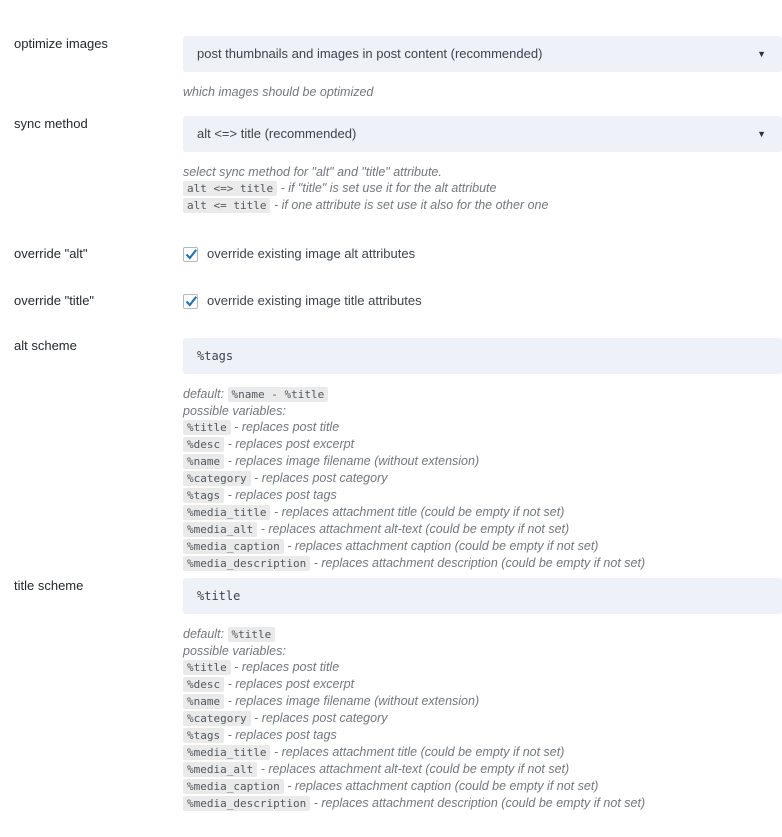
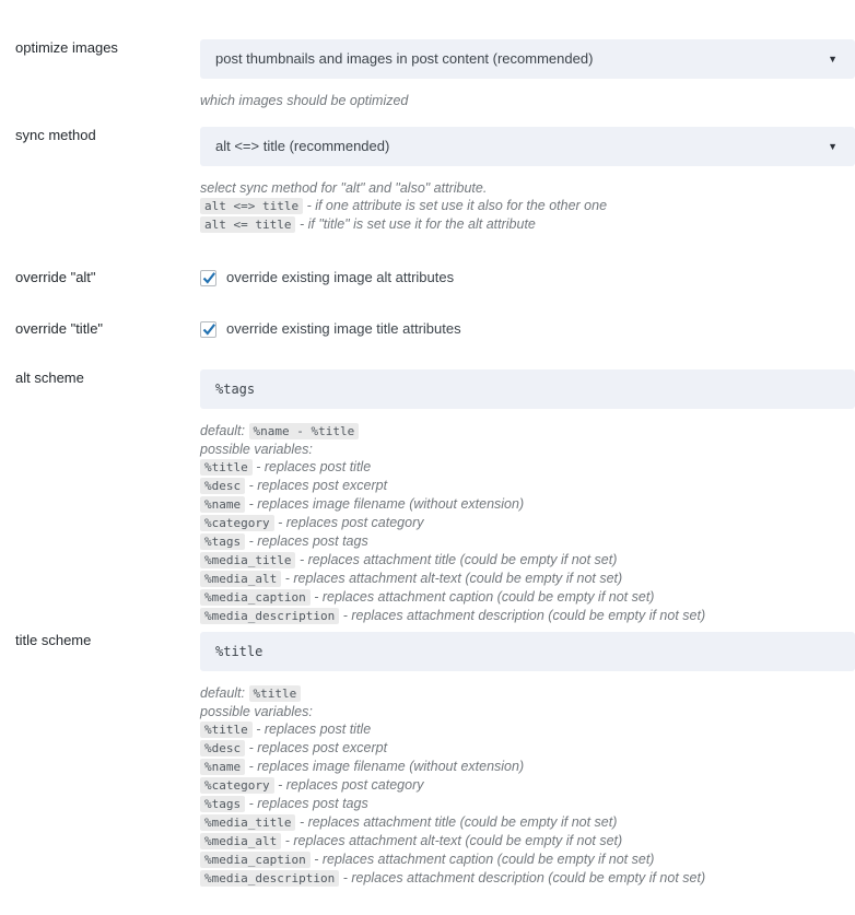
  optimize images
  post thumbnails and images in post content (recommended)
  ▼
  which images should be optimized
  sync method
  alt <=> title (recommended)
  ▼
- select sync method for "alt" and "title" attribute.
+ select sync method for "alt" and "also" attribute.
- alt <=> title - if "title" is set use it for the alt attribute
+ alt <=> title - if one attribute is set use it also for the other one
- alt <= title - if one attribute is set use it also for the other one
+ alt <= title - if "title" is set use it for the alt attribute
  override "alt"
  override existing image alt attributes
  override "title"
  override existing image title attributes
  alt scheme
  %tags
  default: %name - %title
  possible variables:
  %title - replaces post title
  %desc - replaces post excerpt
  %name - replaces image filename (without extension)
  %category - replaces post category
  %tags - replaces post tags
  %media_title - replaces attachment title (could be empty if not set)
  %media_alt - replaces attachment alt-text (could be empty if not set)
  %media_caption - replaces attachment caption (could be empty if not set)
  %media_description - replaces attachment description (could be empty if not set)
  title scheme
  %title
  default: %title
  possible variables:
  %title - replaces post title
  %desc - replaces post excerpt
  %name - replaces image filename (without extension)
  %category - replaces post category
  %tags - replaces post tags
  %media_title - replaces attachment title (could be empty if not set)
  %media_alt - replaces attachment alt-text (could be empty if not set)
  %media_caption - replaces attachment caption (could be empty if not set)
  %media_description - replaces attachment description (could be empty if not set)
